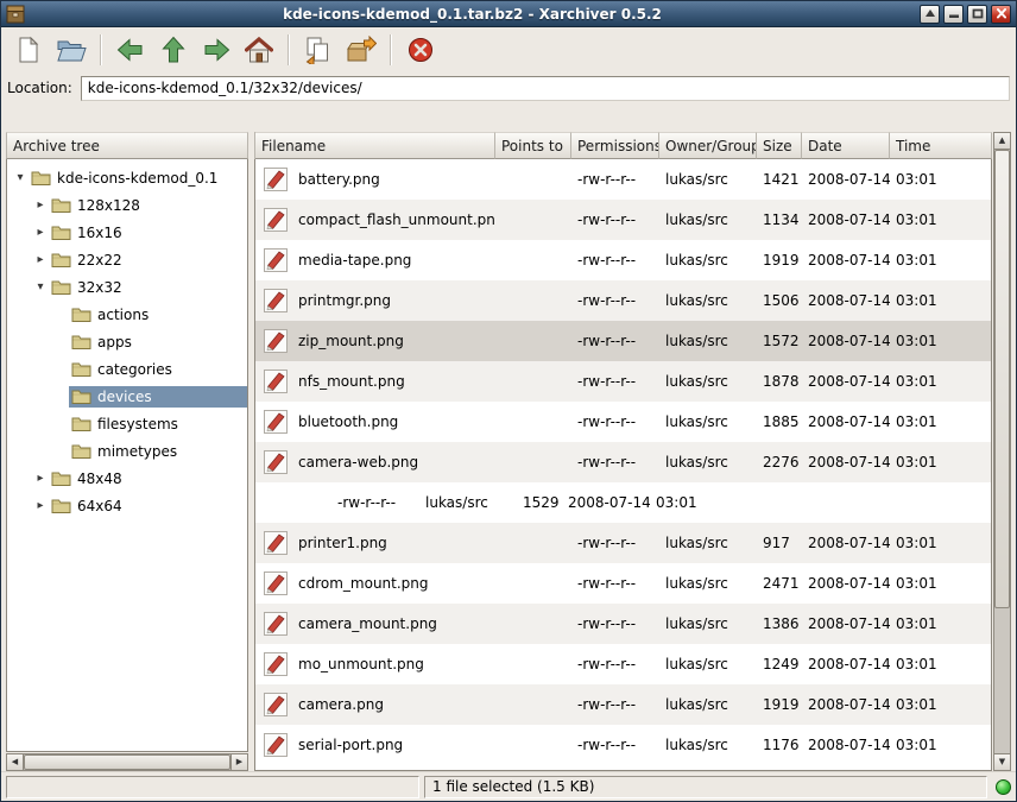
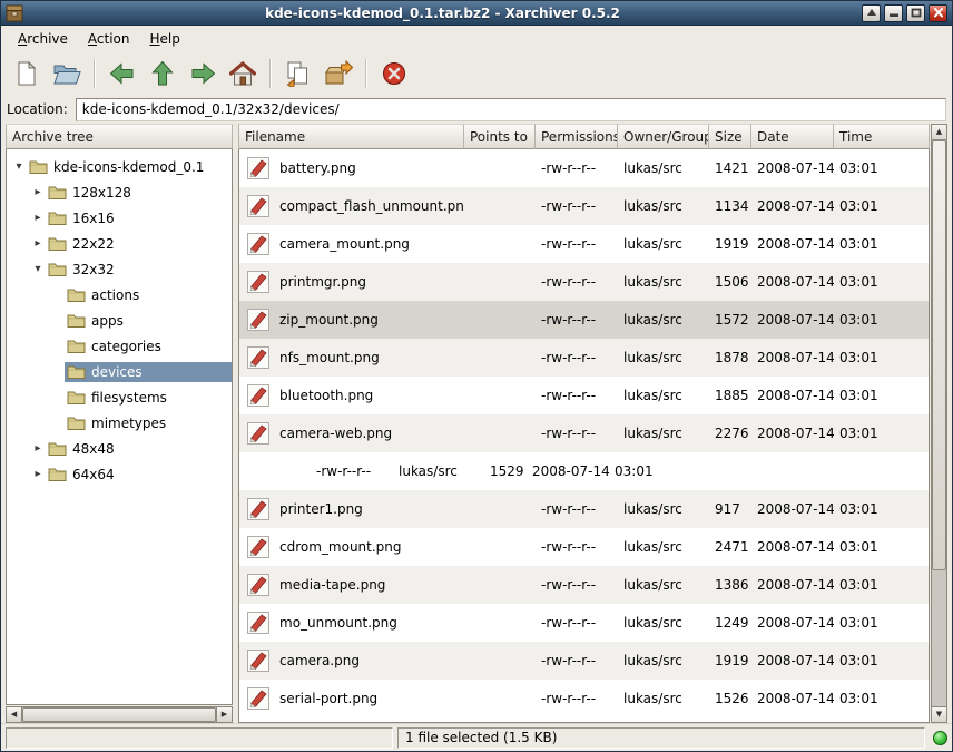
  kde-icons-kdemod_0.1.tar.bz2 - Xarchiver 0.5.2
+ Archive
+ Action
+ Help
  Location:
  kde-icons-kdemod_0.1/32x32/devices/
  Archive tree
  ▾
  kde-icons-kdemod_0.1
  ▸
  128x128
  ▸
  16x16
  ▸
  22x22
  ▾
  32x32
  actions
  apps
  categories
  devices
  filesystems
  mimetypes
  ▸
  48x48
  ▸
  64x64
  ◀
  ▶
  Filename
  Points to
  Permissions
  Owner/Group
  Size
  Date
  Time
  battery.png
  -rw-r--r--
  lukas/src
  1421
  2008-07-14
  03:01
  compact_flash_unmount.pn
  -rw-r--r--
  lukas/src
  1134
  2008-07-14
  03:01
- media-tape.png
+ camera_mount.png
  -rw-r--r--
  lukas/src
  1919
  2008-07-14
  03:01
  printmgr.png
  -rw-r--r--
  lukas/src
  1506
  2008-07-14
  03:01
  zip_mount.png
  -rw-r--r--
  lukas/src
  1572
  2008-07-14
  03:01
  nfs_mount.png
  -rw-r--r--
  lukas/src
  1878
  2008-07-14
  03:01
  bluetooth.png
  -rw-r--r--
  lukas/src
  1885
  2008-07-14
  03:01
  camera-web.png
  -rw-r--r--
  lukas/src
  2276
  2008-07-14
  03:01
  -rw-r--r--
  lukas/src
  1529
  2008-07-14
  03:01
  printer1.png
  -rw-r--r--
  lukas/src
  917
  2008-07-14
  03:01
  cdrom_mount.png
  -rw-r--r--
  lukas/src
  2471
  2008-07-14
  03:01
- camera_mount.png
+ media-tape.png
  -rw-r--r--
  lukas/src
  1386
  2008-07-14
  03:01
  mo_unmount.png
  -rw-r--r--
  lukas/src
  1249
  2008-07-14
  03:01
  camera.png
  -rw-r--r--
  lukas/src
  1919
  2008-07-14
  03:01
  serial-port.png
  -rw-r--r--
  lukas/src
- 1176
+ 1526
  2008-07-14
  03:01
  ▲
  ▼
  1 file selected (1.5 KB)
